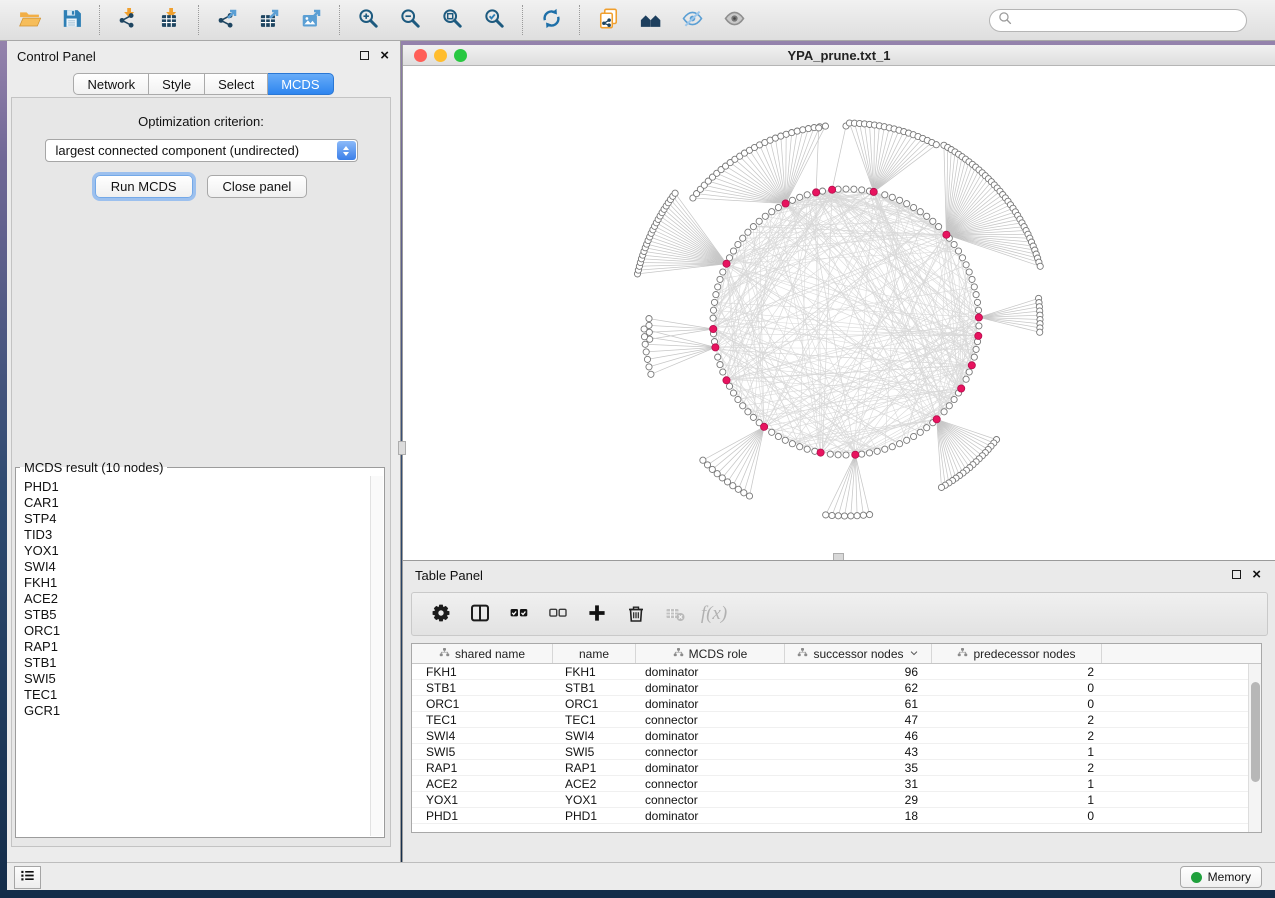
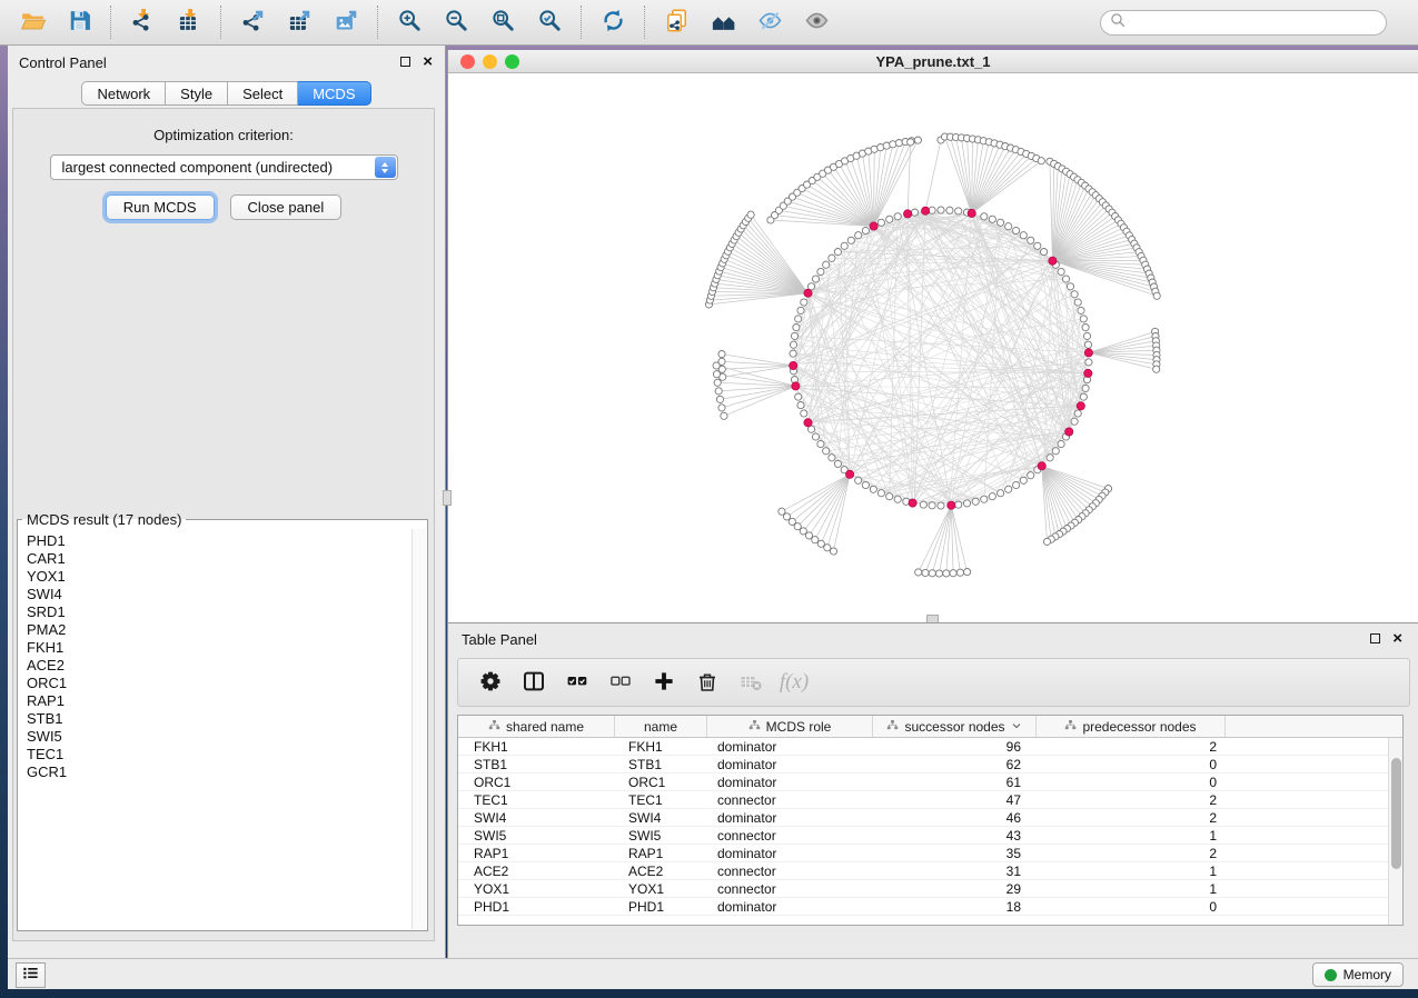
  Control Panel
  ×
  Network
  Style
  Select
  MCDS
  Optimization criterion:
  largest connected component (undirected)
  Run MCDS
  Close panel
- MCDS result (10 nodes)
+ MCDS result (17 nodes)
  PHD1
  CAR1
- STP4
- TID3
  YOX1
  SWI4
+ SRD1
+ PMA2
  FKH1
  ACE2
- STB5
  ORC1
  RAP1
  STB1
  SWI5
  TEC1
  GCR1
  YPA_prune.txt_1
  Table Panel
  ×
  f(x)
  shared name
  name
  MCDS role
  successor nodes
  predecessor nodes
  FKH1
  FKH1
  dominator
  96
  2
  STB1
  STB1
  dominator
  62
  0
  ORC1
  ORC1
  dominator
  61
  0
  TEC1
  TEC1
  connector
  47
  2
  SWI4
  SWI4
  dominator
  46
  2
  SWI5
  SWI5
  connector
  43
  1
  RAP1
  RAP1
  dominator
  35
  2
  ACE2
  ACE2
  connector
  31
  1
  YOX1
  YOX1
  connector
  29
  1
  PHD1
  PHD1
  dominator
  18
  0
  Memory
